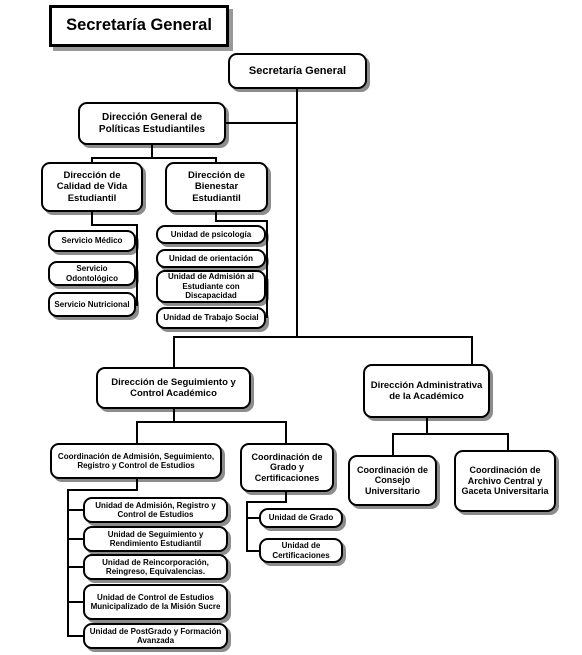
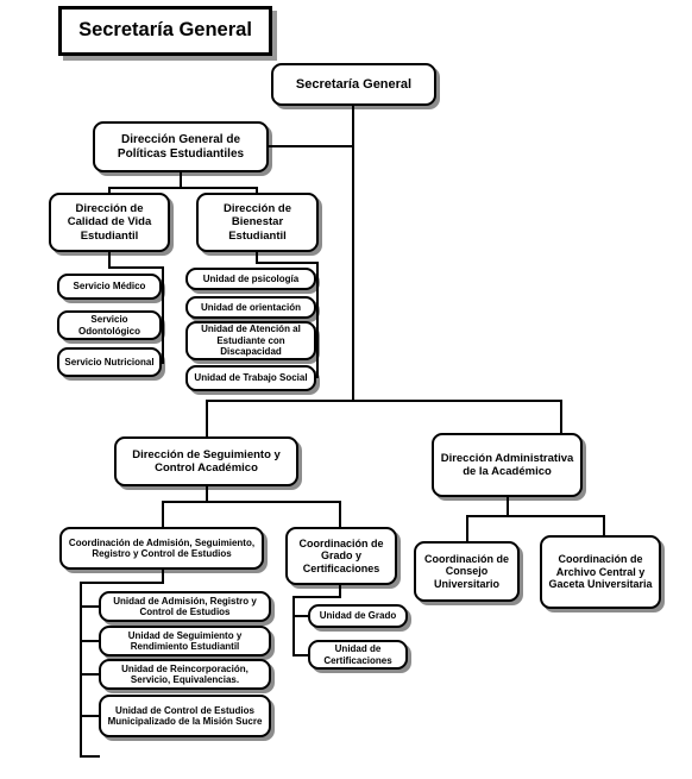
  Secretaría General
  Secretaría General
  Dirección General de Políticas Estudiantiles
  Dirección de Calidad de Vida Estudiantil
  Dirección de Bienestar Estudiantil
  Servicio Médico
  Servicio Odontológico
  Servicio Nutricional
  Unidad de psicología
  Unidad de orientación
- Unidad de Admisión al Estudiante con Discapacidad
+ Unidad de Atención al Estudiante con Discapacidad
  Unidad de Trabajo Social
  Dirección de Seguimiento y Control Académico
  Dirección Administrativa de la Académico
  Coordinación de Admisión, Seguimiento, Registro y Control de Estudios
  Coordinación de Grado y Certificaciones
  Coordinación de Consejo Universitario
  Coordinación de Archivo Central y Gaceta Universitaria
  Unidad de Admisión, Registro y Control de Estudios
  Unidad de Seguimiento y Rendimiento Estudiantil
- Unidad de Reincorporación, Reingreso, Equivalencias.
+ Unidad de Reincorporación, Servicio, Equivalencias.
  Unidad de Control de Estudios Municipalizado de la Misión Sucre
- Unidad de PostGrado y Formación Avanzada
  Unidad de Grado
  Unidad de Certificaciones
